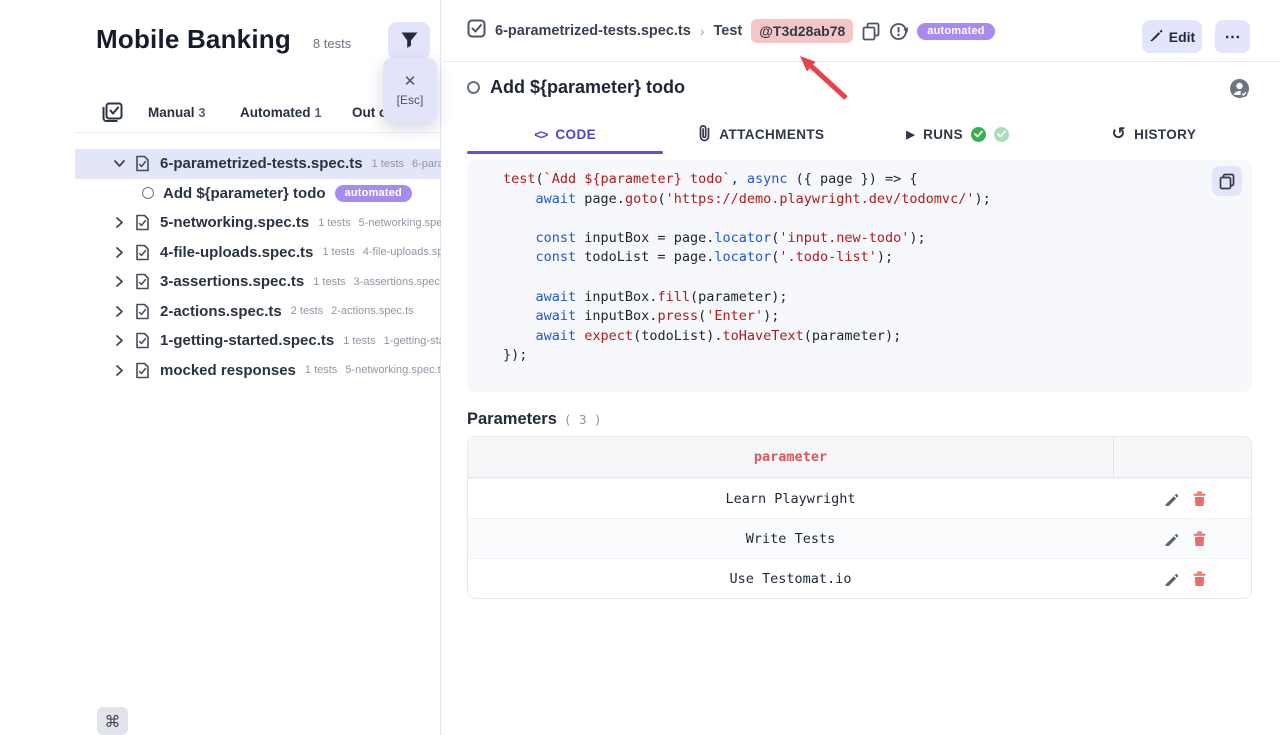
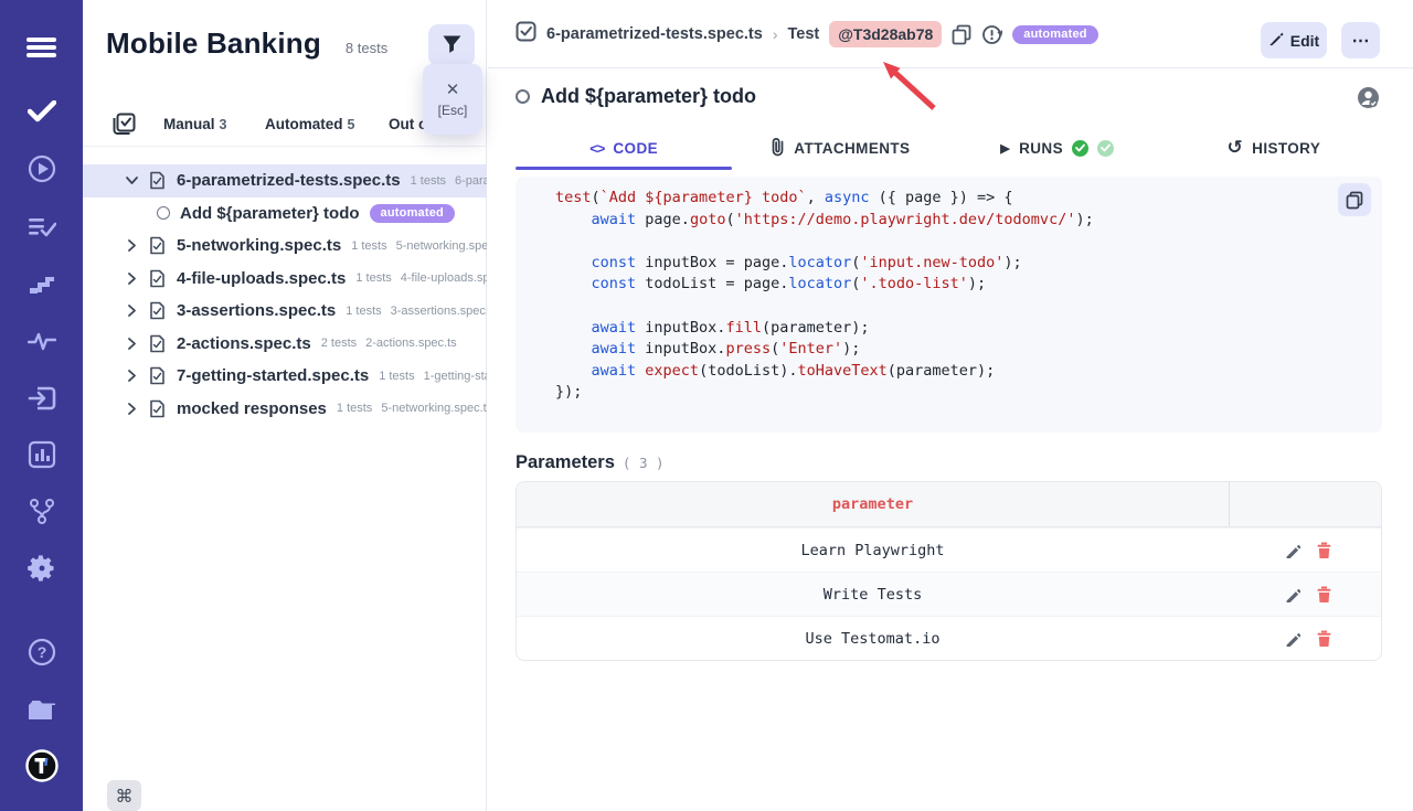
+ ?
  Mobile Banking
  8 tests
  ✕
  [Esc]
  Manual 3
- Automated 1
+ Automated 5
  Out
  6-parametrized-tests.spec.ts
  1 tests
  6-para
  Add ${parameter} todo
  automated
  5-networking.spec.ts
  1 tests
  5-networking.spe
  4-file-uploads.spec.ts
  1 tests
  4-file-uploads.sp
  3-assertions.spec.ts
  1 tests
  3-assertions.spec
  2-actions.spec.ts
  2 tests
  2-actions.spec.ts
- 1-getting-started.spec.ts
+ 7-getting-started.spec.ts
  1 tests
  1-getting-st
  mocked responses
  1 tests
  5-networking.spec.t
  ⌘
  6-parametrized-tests.spec.ts
  ›
  Test
  @T3d28ab78
  automated
  Edit
  ⋯
  Add ${parameter} todo
  <>
  CODE
  ATTACHMENTS
  ▶
  RUNS
  ↺
  HISTORY
  test(`Add ${parameter} todo`, async ({ page }) => {
  await page.goto('https://demo.playwright.dev/todomvc/');
  const inputBox = page.locator('input.new-todo');
  const todoList = page.locator('.todo-list');
  await inputBox.fill(parameter);
  await inputBox.press('Enter');
  await expect(todoList).toHaveText(parameter);
  });
  Parameters
  ( 3 )
  parameter
  Learn Playwright
  Write Tests
  Use Testomat.io
